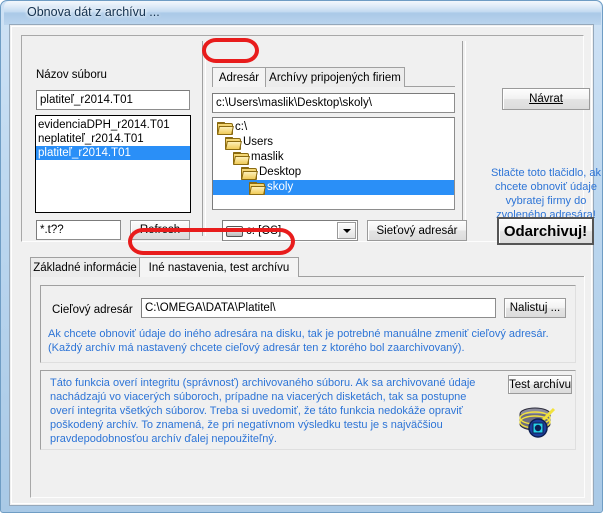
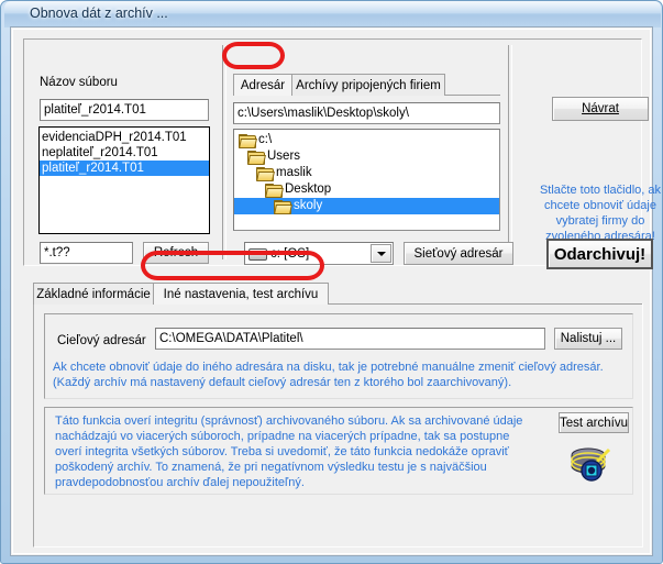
- Obnova dát z archívu ...
+ Obnova dát z archív ...
  Názov súboru
  platiteľ_r2014.T01
  evidenciaDPH_r2014.T01
  neplatiteľ_r2014.T01
  platiteľ_r2014.T01
  *.t??
  Refresh
  Adresár
  Archívy pripojených firiem
  c:\Users\maslik\Desktop\skoly\
  c:\
  Users
  maslik
  Desktop
  skoly
  c: [OS]
  Sieťový adresár
  Návrat
  Stlačte toto tlačidlo, ak
  chcete obnoviť údaje
  vybratej firmy do
  zvoleného adresára!
  Odarchivuj!
  Základné informácie
  Iné nastavenia, test archívu
  Cieľový adresár
  C:\OMEGA\DATA\Platitel\
  Nalistuj ...
- Ak chcete obnoviť údaje do iného adresára na disku, tak je potrebné manuálne zmeniť cieľový adresár. (Každý archív má nastavený chcete cieľový adresár ten z ktorého bol zaarchivovaný).
+ Ak chcete obnoviť údaje do iného adresára na disku, tak je potrebné manuálne zmeniť cieľový adresár. (Každý archív má nastavený default cieľový adresár ten z ktorého bol zaarchivovaný).
- Táto funkcia overí integritu (správnosť) archivovaného súboru. Ak sa archivované údaje nachádzajú vo viacerých súboroch, prípadne na viacerých disketách, tak sa postupne overí integrita všetkých súborov. Treba si uvedomiť, že táto funkcia nedokáže opraviť poškodený archív. To znamená, že pri negatívnom výsledku testu je s najväčšiou pravdepodobnosťou archív ďalej nepoužiteľný.
+ Táto funkcia overí integritu (správnosť) archivovaného súboru. Ak sa archivované údaje nachádzajú vo viacerých súboroch, prípadne na viacerých prípadne, tak sa postupne overí integrita všetkých súborov. Treba si uvedomiť, že táto funkcia nedokáže opraviť poškodený archív. To znamená, že pri negatívnom výsledku testu je s najväčšiou pravdepodobnosťou archív ďalej nepoužiteľný.
  Test archívu
